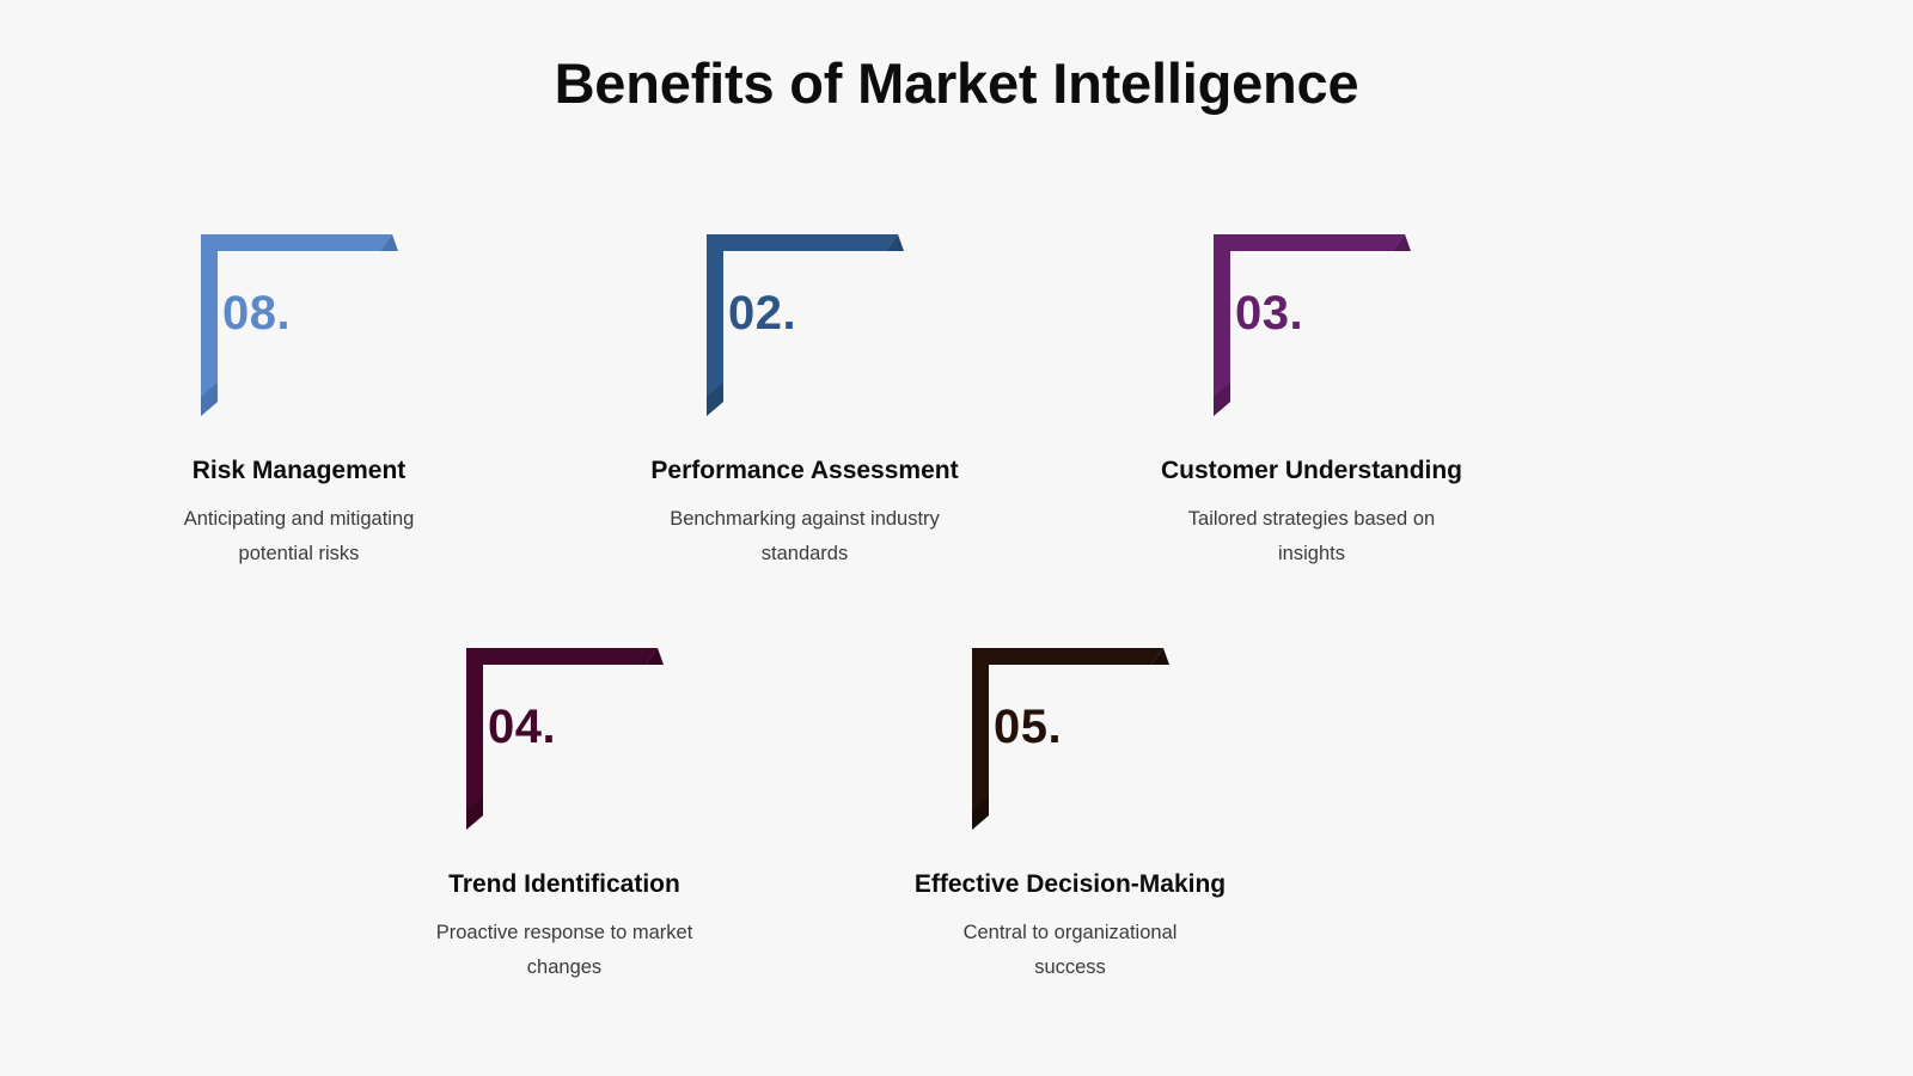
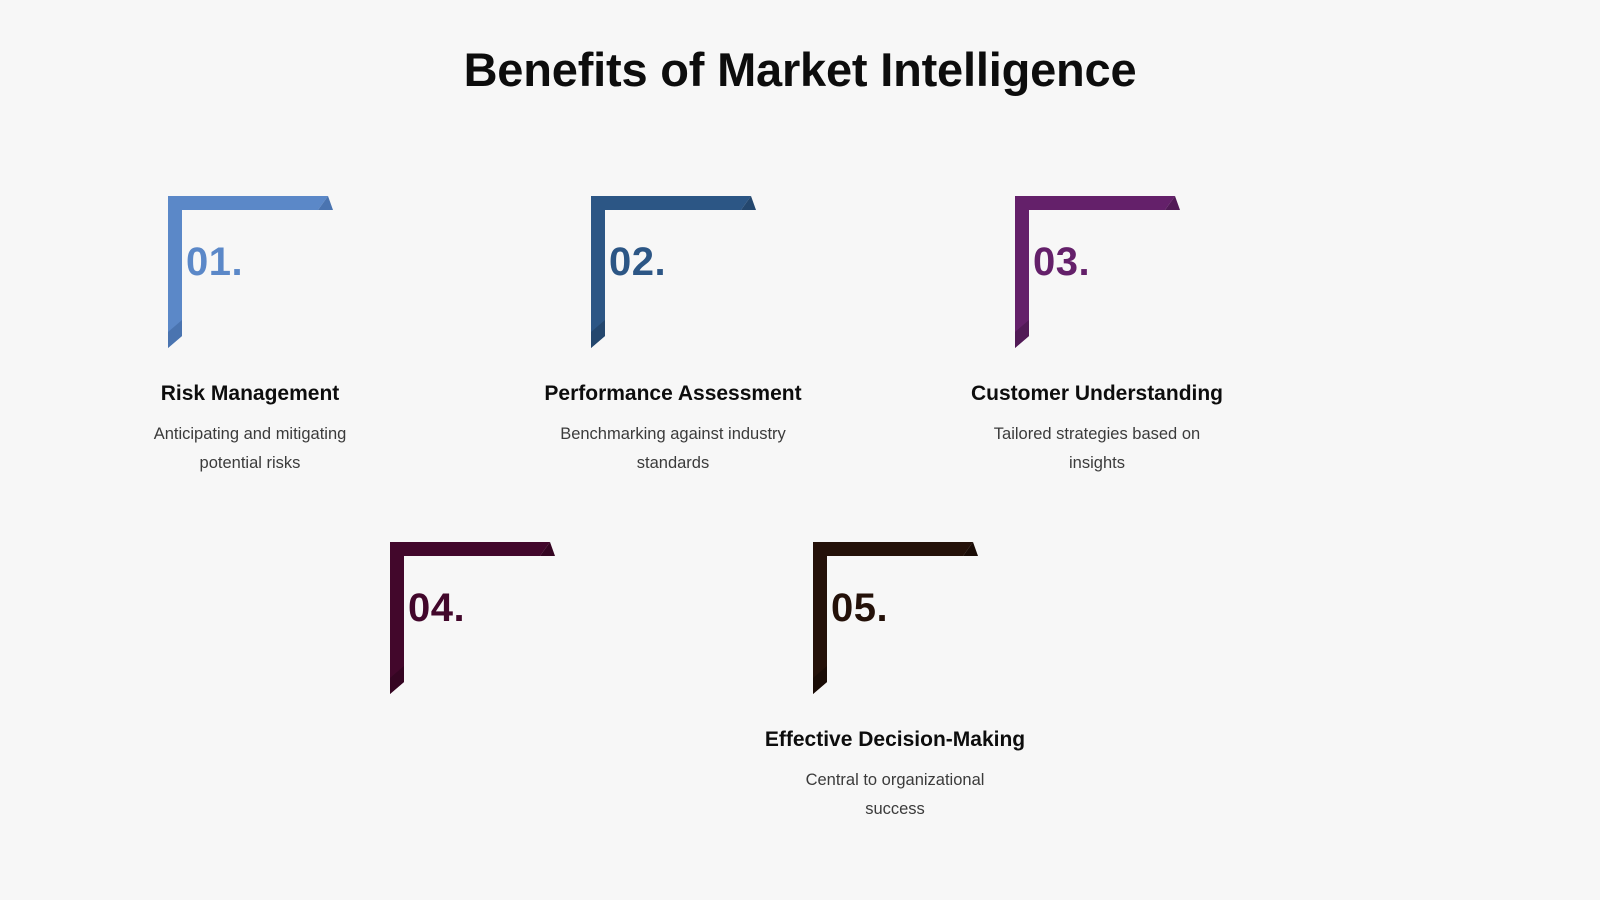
  Benefits of Market Intelligence
- 08.
+ 01.
  Risk Management
  Anticipating and mitigating
  potential risks
  02.
  Performance Assessment
  Benchmarking against industry
  standards
  03.
  Customer Understanding
  Tailored strategies based on
  insights
  04.
- Trend Identification
- Proactive response to market
- changes
  05.
  Effective Decision-Making
  Central to organizational
  success
